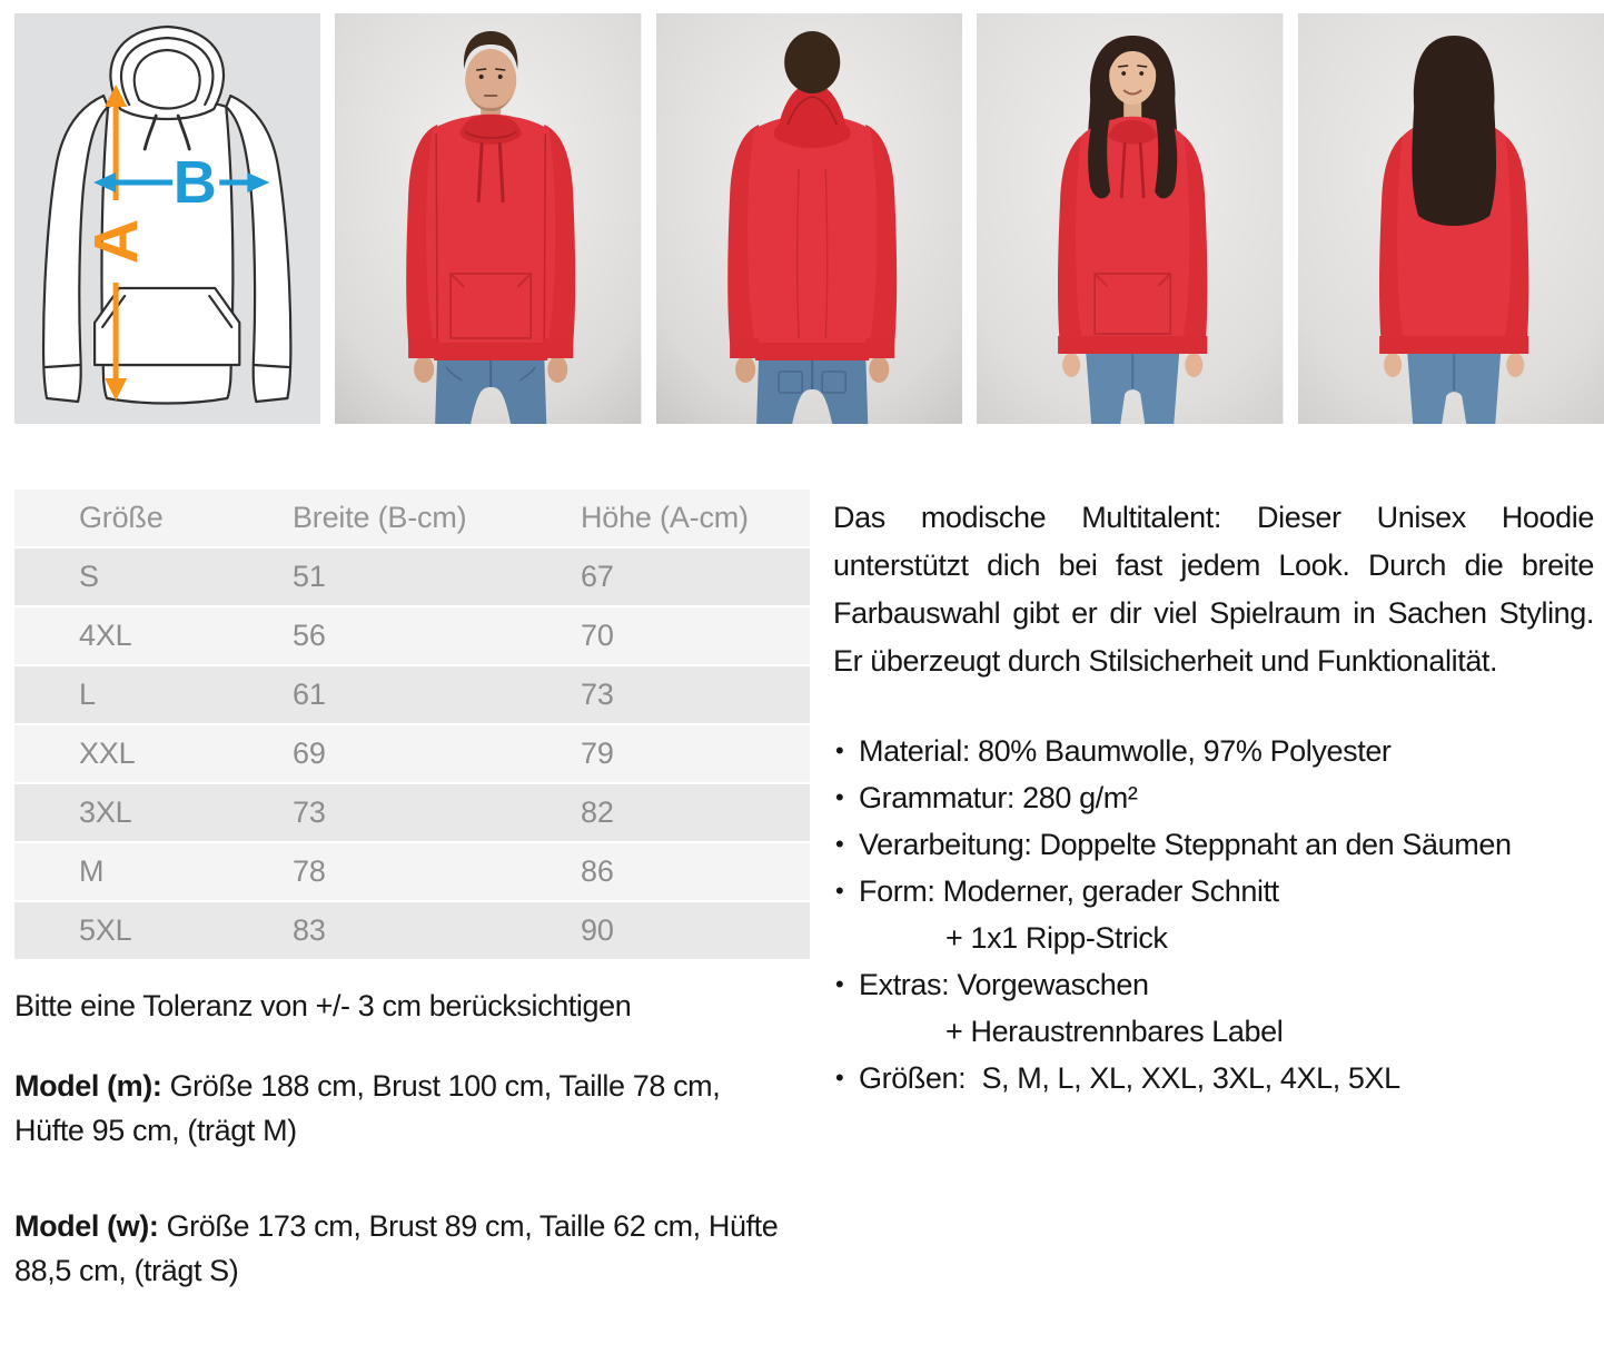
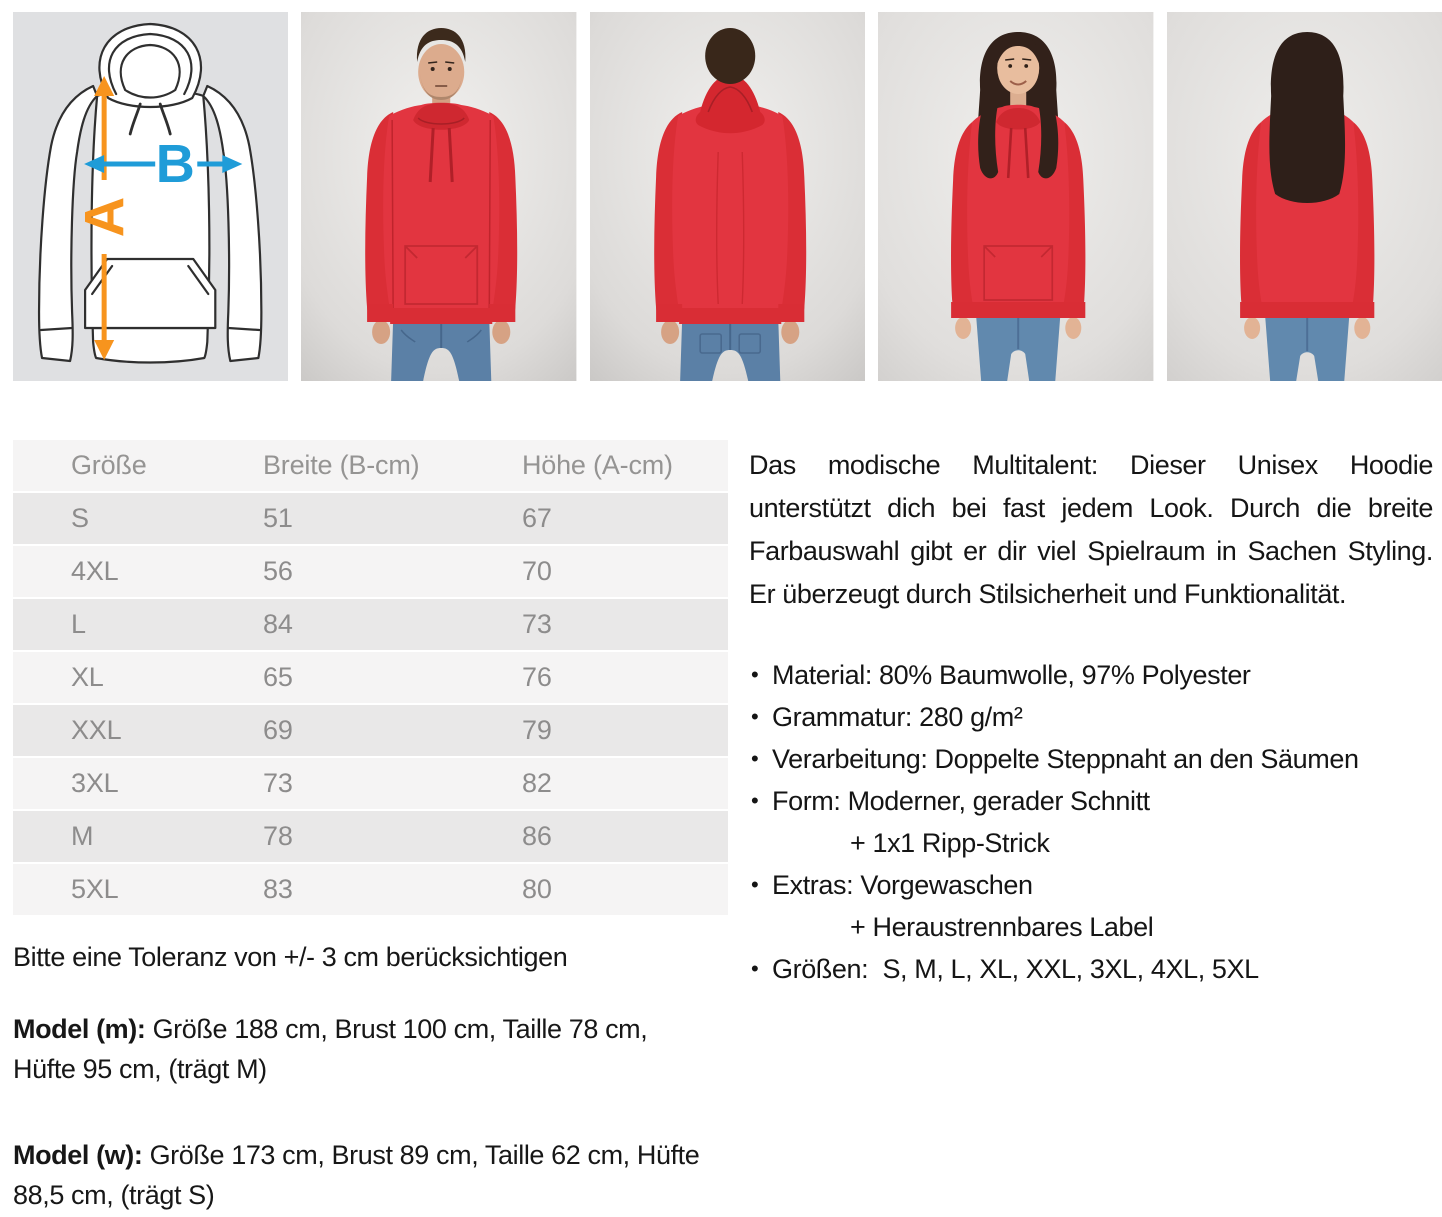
  B
  Größe	Breite (B-cm)	Höhe (A-cm)
  S	51	67
  4XL	56	70
- L	61	73
+ L	84	73
+ XL	65	76
  XXL	69	79
  3XL	73	82
  M	78	86
- 5XL	83	90
+ 5XL	83	80
  Bitte eine Toleranz von +/- 3 cm berücksichtigen
  Model (m): Größe 188 cm, Brust 100 cm, Taille 78 cm, Hüfte 95 cm, (trägt M)
  Model (w): Größe 173 cm, Brust 89 cm, Taille 62 cm, Hüfte 88,5 cm, (trägt S)
  Das modische Multitalent: Dieser Unisex Hoodie unterstützt dich bei fast jedem Look. Durch die breite Farbauswahl gibt er dir viel Spielraum in Sachen Styling. Er überzeugt durch Stilsicherheit und Funktionalität.
  •
  Material: 80% Baumwolle, 97% Polyester
  •
  Grammatur: 280 g/m²
  •
  Verarbeitung: Doppelte Steppnaht an den Säumen
  •
  Form: Moderner, gerader Schnitt
  + 1x1 Ripp-Strick
  •
  Extras: Vorgewaschen
  + Heraustrennbares Label
  •
  Größen: S, M, L, XL, XXL, 3XL, 4XL, 5XL
